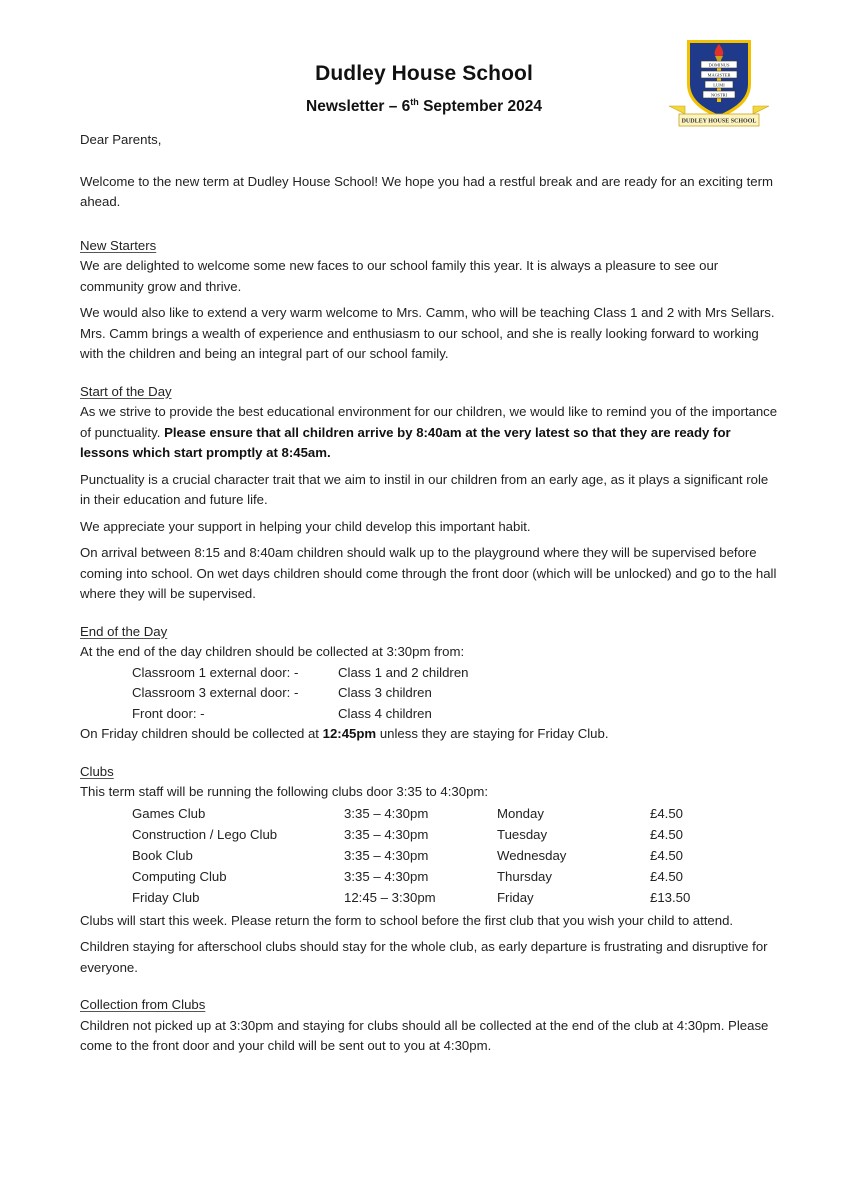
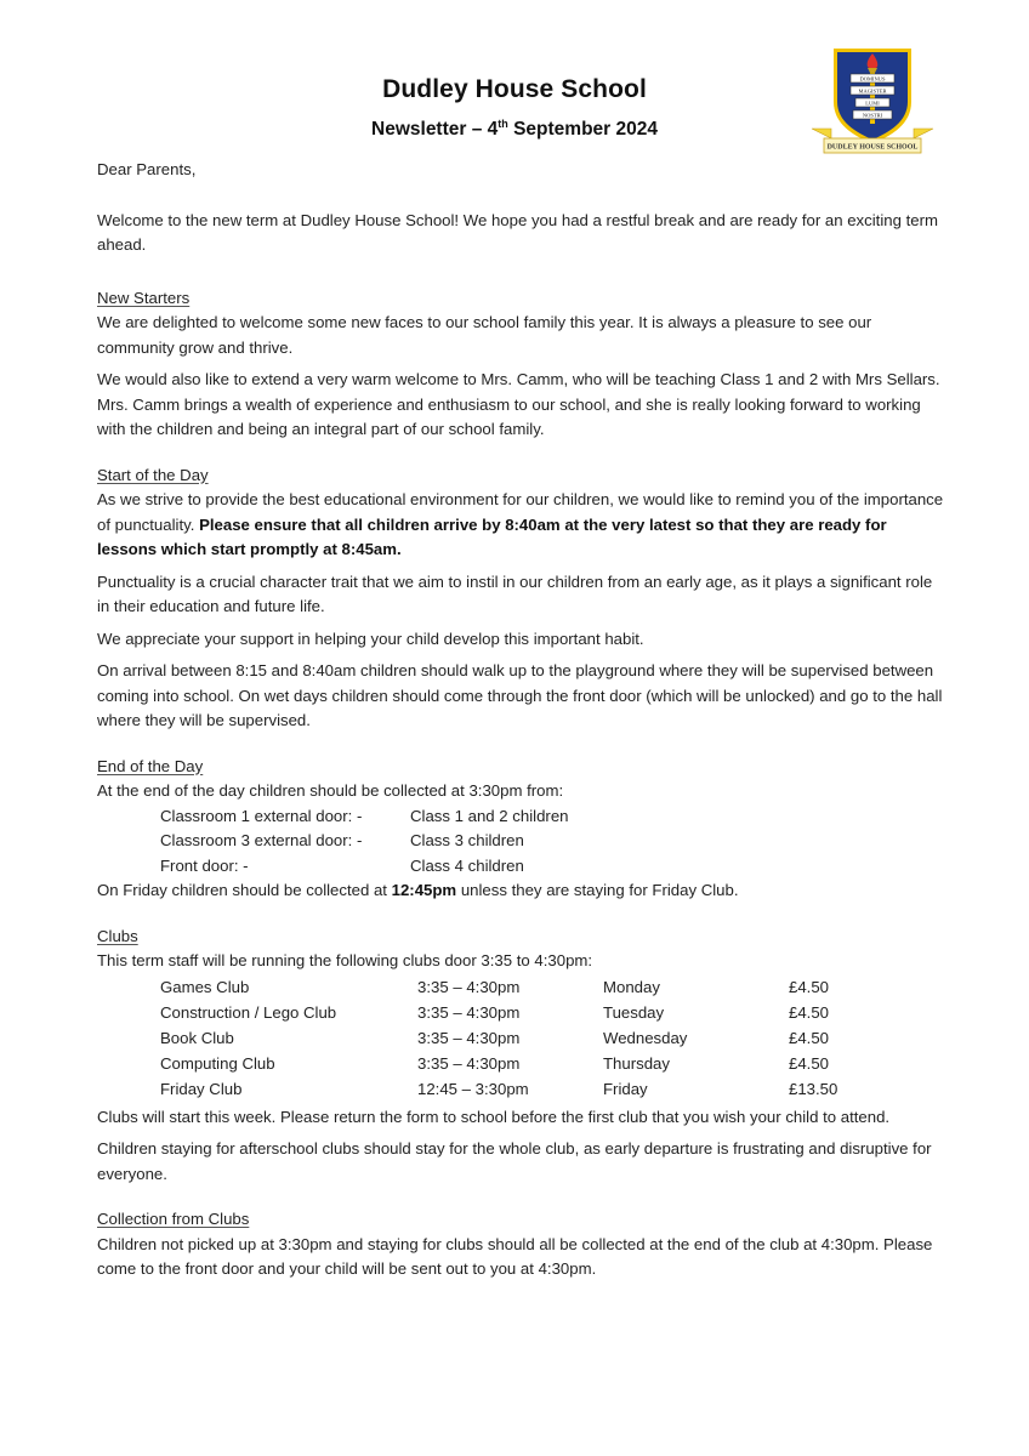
  Dudley House School
- Newsletter – 6th September 2024
+ Newsletter – 4th September 2024
  Dear Parents,
  Welcome to the new term at Dudley House School! We hope you had a restful break and are ready for an exciting term ahead.
  New Starters
  We are delighted to welcome some new faces to our school family this year. It is always a pleasure to see our community grow and thrive.
  We would also like to extend a very warm welcome to Mrs. Camm, who will be teaching Class 1 and 2 with Mrs Sellars. Mrs. Camm brings a wealth of experience and enthusiasm to our school, and she is really looking forward to working with the children and being an integral part of our school family.
  Start of the Day
  As we strive to provide the best educational environment for our children, we would like to remind you of the importance of punctuality. Please ensure that all children arrive by 8:40am at the very latest so that they are ready for lessons which start promptly at 8:45am.
  Punctuality is a crucial character trait that we aim to instil in our children from an early age, as it plays a significant role in their education and future life.
  We appreciate your support in helping your child develop this important habit.
- On arrival between 8:15 and 8:40am children should walk up to the playground where they will be supervised before coming into school. On wet days children should come through the front door (which will be unlocked) and go to the hall where they will be supervised.
+ On arrival between 8:15 and 8:40am children should walk up to the playground where they will be supervised between coming into school. On wet days children should come through the front door (which will be unlocked) and go to the hall where they will be supervised.
  End of the Day
  At the end of the day children should be collected at 3:30pm from:
  Classroom 1 external door: -
  Class 1 and 2 children
  Classroom 3 external door: -
  Class 3 children
  Front door: -
  Class 4 children
  On Friday children should be collected at 12:45pm unless they are staying for Friday Club.
  Clubs
  This term staff will be running the following clubs door 3:35 to 4:30pm:
  Games Club
  3:35 – 4:30pm
  Monday
  £4.50
  Construction / Lego Club
  3:35 – 4:30pm
  Tuesday
  £4.50
  Book Club
  3:35 – 4:30pm
  Wednesday
  £4.50
  Computing Club
  3:35 – 4:30pm
  Thursday
  £4.50
  Friday Club
  12:45 – 3:30pm
  Friday
  £13.50
  Clubs will start this week. Please return the form to school before the first club that you wish your child to attend.
  Children staying for afterschool clubs should stay for the whole club, as early departure is frustrating and disruptive for everyone.
  Collection from Clubs
  Children not picked up at 3:30pm and staying for clubs should all be collected at the end of the club at 4:30pm. Please come to the front door and your child will be sent out to you at 4:30pm.
